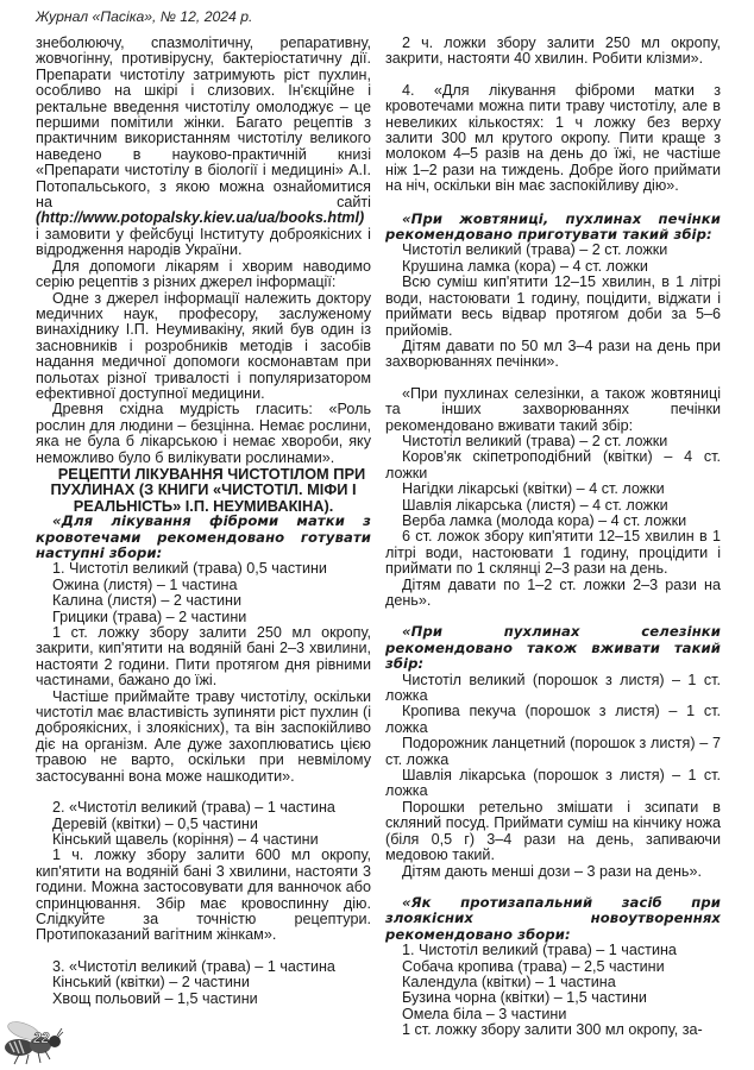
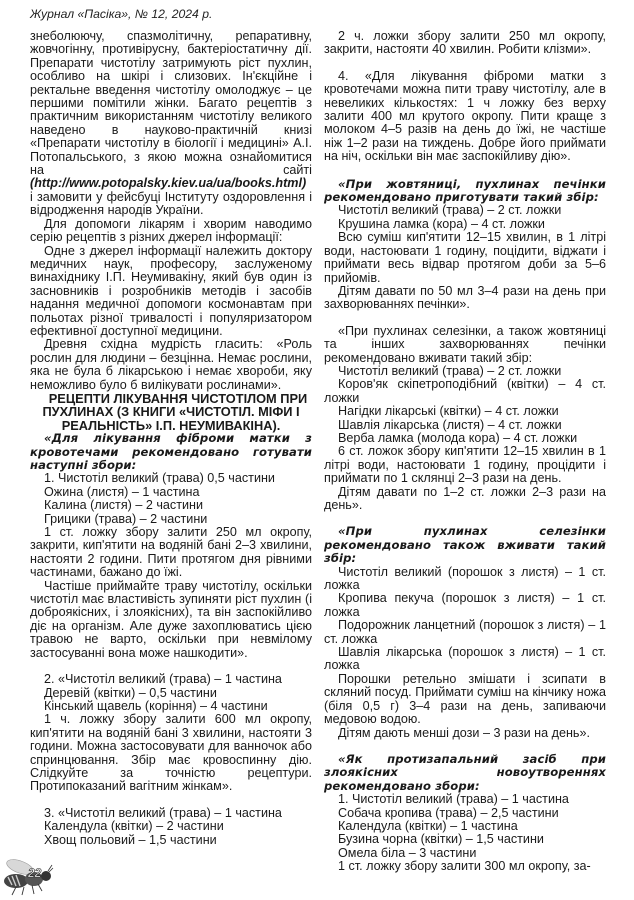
  Журнал «Пасіка», № 12, 2024 р.
- знеболюючу, спазмолітичну, репаративну, жовчогінну, противірусну, бактеріостатичну дії. Препарати чистотілу затримують ріст пухлин, особливо на шкірі і слизових. Ін'єкційне і ректальне введення чистотілу омолоджує – це першими помітили жінки. Багато рецептів з практичним використанням чистотілу великого наведено в науково-практичній книзі «Препарати чистотілу в біології і медицині» А.І. Потопальського, з якою можна ознайомитися на сайті (http://www.potopalsky.kiev.ua/ua/books.html) і замовити у фейсбуці Інституту доброякісних і відродження народів України.
+ знеболюючу, спазмолітичну, репаративну, жовчогінну, противірусну, бактеріостатичну дії. Препарати чистотілу затримують ріст пухлин, особливо на шкірі і слизових. Ін'єкційне і ректальне введення чистотілу омолоджує – це першими помітили жінки. Багато рецептів з практичним використанням чистотілу великого наведено в науково-практичній книзі «Препарати чистотілу в біології і медицині» А.І. Потопальського, з якою можна ознайомитися на сайті (http://www.potopalsky.kiev.ua/ua/books.html) і замовити у фейсбуці Інституту оздоровлення і відродження народів України.
  Для допомоги лікарям і хворим наводимо серію рецептів з різних джерел інформації:
  Одне з джерел інформації належить доктору медичних наук, професору, заслуженому винахіднику І.П. Неумивакіну, який був один із засновників і розробників методів і засобів надання медичної допомоги космонавтам при польотах різної тривалості і популяризатором ефективної доступної медицини.
  Древня східна мудрість гласить: «Роль рослин для людини – безцінна. Немає рослини, яка не була б лікарською і немає хвороби, яку неможливо було б вилікувати рослинами».
  РЕЦЕПТИ ЛІКУВАННЯ ЧИСТОТІЛОМ ПРИ ПУХЛИНАХ (З КНИГИ «ЧИСТОТІЛ. МІФИ І РЕАЛЬНІСТЬ» І.П. НЕУМИВАКІНА).
  «Для лікування фіброми матки з кровотечами рекомендовано готувати наступні збори:
  1. Чистотіл великий (трава) 0,5 частини
  Ожина (листя) – 1 частина
  Калина (листя) – 2 частини
  Грицики (трава) – 2 частини
  1 ст. ложку збору залити 250 мл окропу, закрити, кип'ятити на водяній бані 2–3 хвилини, настояти 2 години. Пити протягом дня рівними частинами, бажано до їжі.
  Частіше приймайте траву чистотілу, оскільки чистотіл має властивість зупиняти ріст пухлин (і доброякісних, і злоякісних), та він заспокійливо діє на організм. Але дуже захоплюватись цією травою не варто, оскільки при невмілому застосуванні вона може нашкодити».
  2. «Чистотіл великий (трава) – 1 частина
  Деревій (квітки) – 0,5 частини
  Кінський щавель (коріння) – 4 частини
  1 ч. ложку збору залити 600 мл окропу, кип'ятити на водяній бані 3 хвилини, настояти 3 години. Можна застосовувати для ванночок або спринцювання. Збір має кровоспинну дію. Слідкуйте за точністю рецептури. Протипоказаний вагітним жінкам».
  3. «Чистотіл великий (трава) – 1 частина
- Кінський (квітки) – 2 частини
+ Календула (квітки) – 2 частини
  Хвощ польовий – 1,5 частини
  2 ч. ложки збору залити 250 мл окропу, закрити, настояти 40 хвилин. Робити клізми».
- 4. «Для лікування фіброми матки з кровотечами можна пити траву чистотілу, але в невеликих кількостях: 1 ч ложку без верху залити 300 мл крутого окропу. Пити краще з молоком 4–5 разів на день до їжі, не частіше ніж 1–2 рази на тиждень. Добре його приймати на ніч, оскільки він має заспокійливу дію».
+ 4. «Для лікування фіброми матки з кровотечами можна пити траву чистотілу, але в невеликих кількостях: 1 ч ложку без верху залити 400 мл крутого окропу. Пити краще з молоком 4–5 разів на день до їжі, не частіше ніж 1–2 рази на тиждень. Добре його приймати на ніч, оскільки він має заспокійливу дію».
  «При жовтяниці, пухлинах печінки рекомендовано приготувати такий збір:
  Чистотіл великий (трава) – 2 ст. ложки
  Крушина ламка (кора) – 4 ст. ложки
  Всю суміш кип'ятити 12–15 хвилин, в 1 літрі води, настоювати 1 годину, поцідити, віджати і приймати весь відвар протягом доби за 5–6 прийомів.
  Дітям давати по 50 мл 3–4 рази на день при захворюваннях печінки».
  «При пухлинах селезінки, а також жовтяниці та інших захворюваннях печінки рекомендовано вживати такий збір:
  Чистотіл великий (трава) – 2 ст. ложки
  Коров'як скіпетроподібний (квітки) – 4 ст. ложки
  Нагідки лікарські (квітки) – 4 ст. ложки
  Шавлія лікарська (листя) – 4 ст. ложки
  Верба ламка (молода кора) – 4 ст. ложки
  6 ст. ложок збору кип'ятити 12–15 хвилин в 1 літрі води, настоювати 1 годину, процідити і приймати по 1 склянці 2–3 рази на день.
  Дітям давати по 1–2 ст. ложки 2–3 рази на день».
  «При пухлинах селезінки рекомендовано також вживати такий збір:
  Чистотіл великий (порошок з листя) – 1 ст. ложка
  Кропива пекуча (порошок з листя) – 1 ст. ложка
- Подорожник ланцетний (порошок з листя) – 7 ст. ложка
+ Подорожник ланцетний (порошок з листя) – 1 ст. ложка
  Шавлія лікарська (порошок з листя) – 1 ст. ложка
- Порошки ретельно змішати і зсипати в скляний посуд. Приймати суміш на кінчику ножа (біля 0,5 г) 3–4 рази на день, запиваючи медовою такий.
+ Порошки ретельно змішати і зсипати в скляний посуд. Приймати суміш на кінчику ножа (біля 0,5 г) 3–4 рази на день, запиваючи медовою водою.
  Дітям дають менші дози – 3 рази на день».
  «Як протизапальний засіб при злоякісних новоутвореннях рекомендовано збори:
  1. Чистотіл великий (трава) – 1 частина
  Собача кропива (трава) – 2,5 частини
  Календула (квітки) – 1 частина
  Бузина чорна (квітки) – 1,5 частини
  Омела біла – 3 частини
  1 ст. ложку збору залити 300 мл окропу, за-
  22
